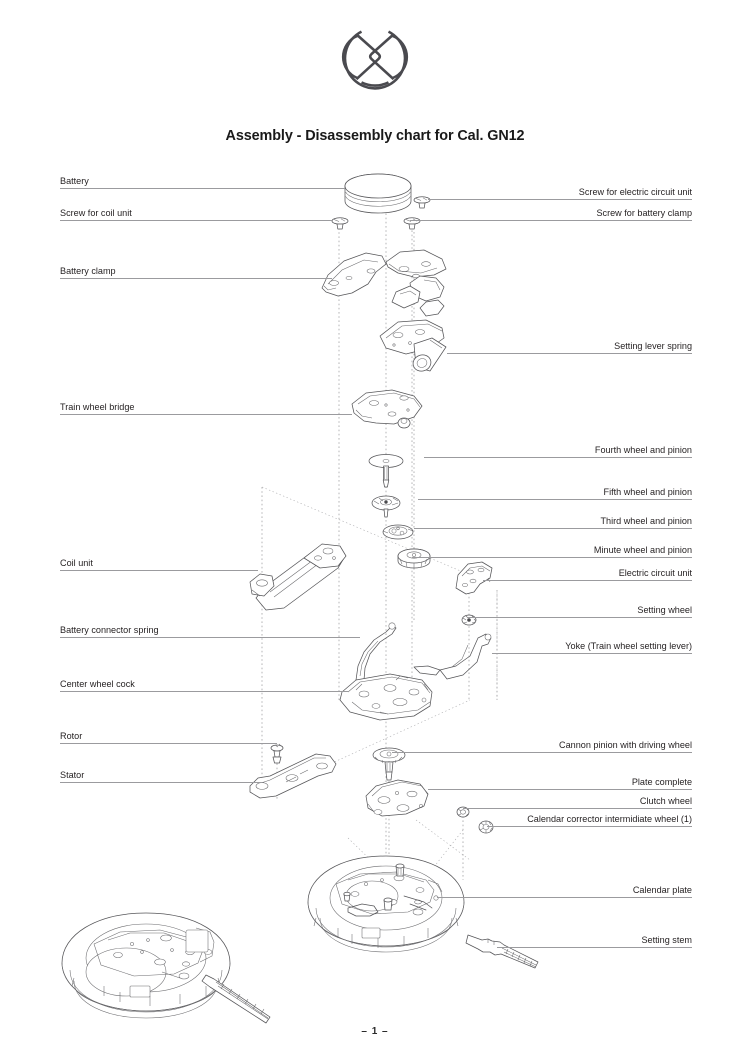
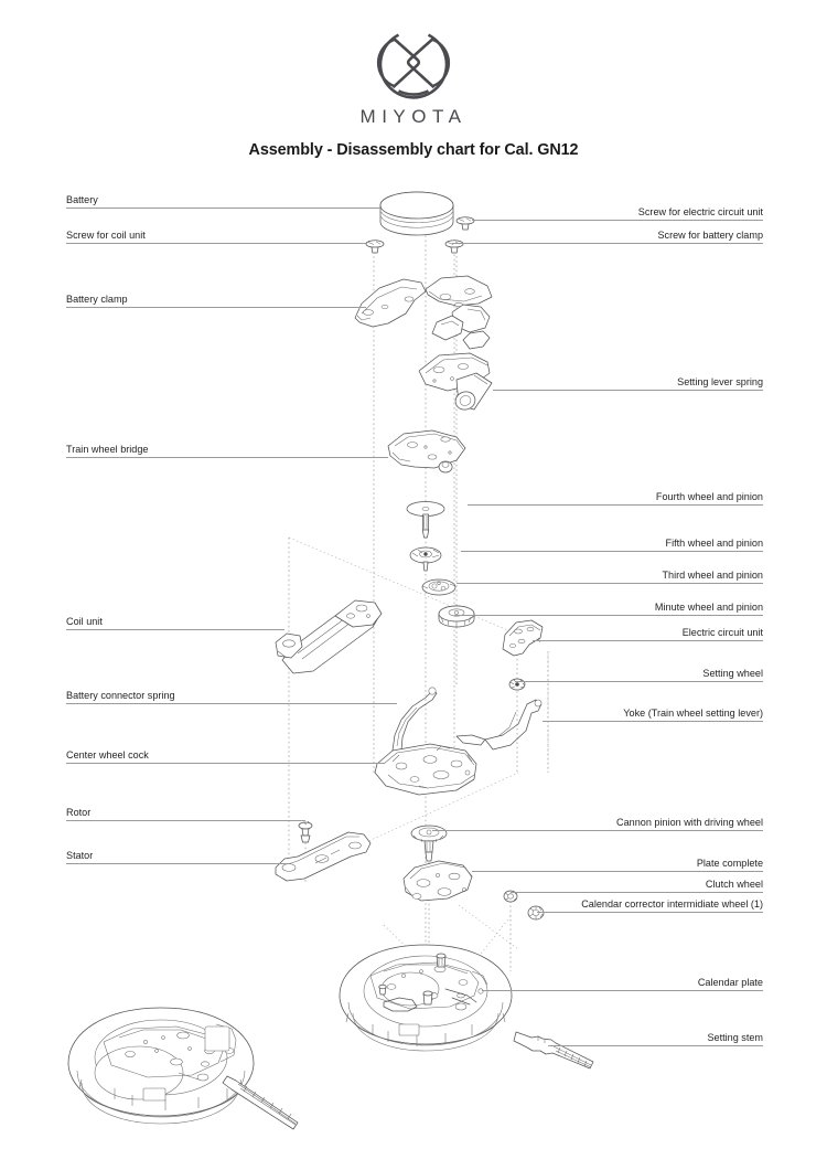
+ MIYOTA
  Assembly - Disassembly chart for Cal. GN12
  Battery
  Screw for coil unit
  Battery clamp
  Train wheel bridge
  Coil unit
  Battery connector spring
  Center wheel cock
  Rotor
  Stator
  Screw for electric circuit unit
  Screw for battery clamp
  Setting lever spring
  Fourth wheel and pinion
  Fifth wheel and pinion
  Third wheel and pinion
  Minute wheel and pinion
  Electric circuit unit
  Setting wheel
  Yoke (Train wheel setting lever)
  Cannon pinion with driving wheel
  Plate complete
  Clutch wheel
  Calendar corrector intermidiate wheel (1)
  Calendar plate
  Setting stem
- – 1 –
